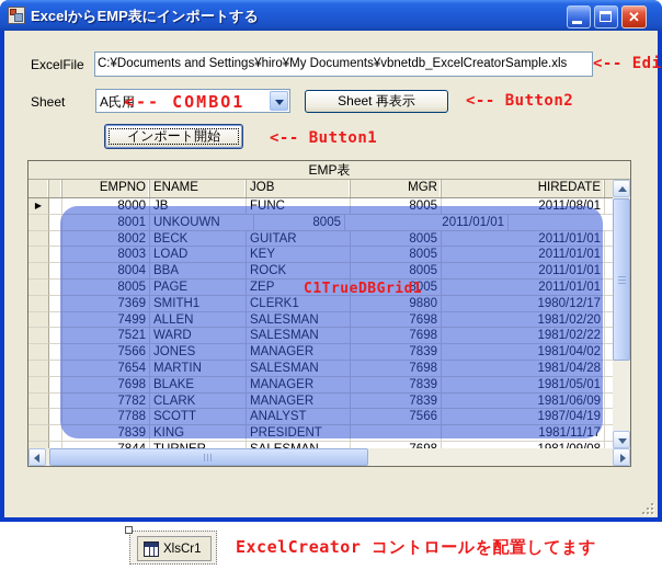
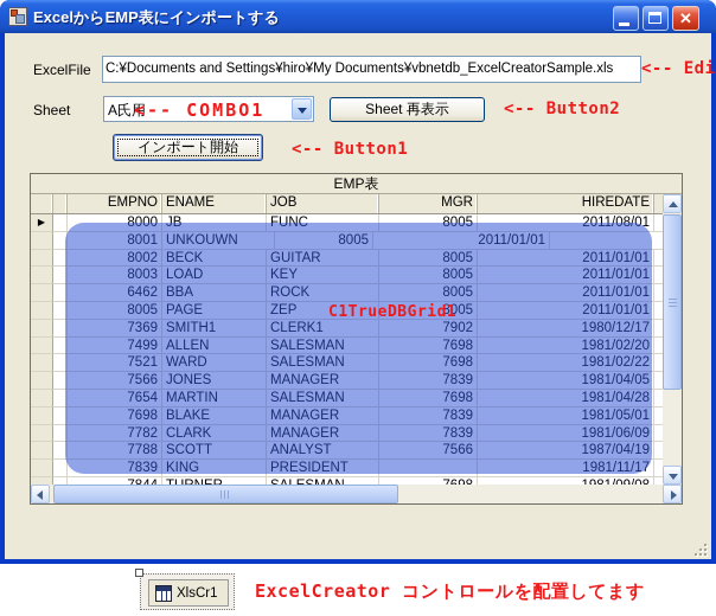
  ExcelからEMP表にインポートする
  ✕
  ExcelFile
  C:¥Documents and Settings¥hiro¥My Documents¥vbnetdb_ExcelCreatorSample.xls
  <-- Edi
  Sheet
  A氏用
  <-- COMBO1
  Sheet 再表示
  <-- Button2
  インポート開始
  <-- Button1
  EMP表
  EMPNO
  ENAME
  JOB
  MGR
  HIREDATE
  ▶
  8000
  JB
  FUNC
  8005
  2011/08/01
  8001
  UNKOUWN
  8005
  2011/01/01
  8002
  BECK
  GUITAR
  8005
  2011/01/01
  8003
  LOAD
  KEY
  8005
  2011/01/01
- 8004
+ 6462
  BBA
  ROCK
  8005
  2011/01/01
  8005
  PAGE
  ZEP
  8005
  2011/01/01
  7369
  SMITH1
  CLERK1
- 9880
+ 7902
  1980/12/17
  7499
  ALLEN
  SALESMAN
  7698
  1981/02/20
  7521
  WARD
  SALESMAN
  7698
  1981/02/22
  7566
  JONES
  MANAGER
  7839
- 1981/04/02
+ 1981/04/05
  7654
  MARTIN
  SALESMAN
  7698
  1981/04/28
  7698
  BLAKE
  MANAGER
  7839
  1981/05/01
  7782
  CLARK
  MANAGER
  7839
  1981/06/09
  7788
  SCOTT
  ANALYST
  7566
  1987/04/19
  7839
  KING
  PRESIDENT
  1981/11/17
  C1TrueDBGrid1
  XlsCr1
  ExcelCreator コントロールを配置してます
